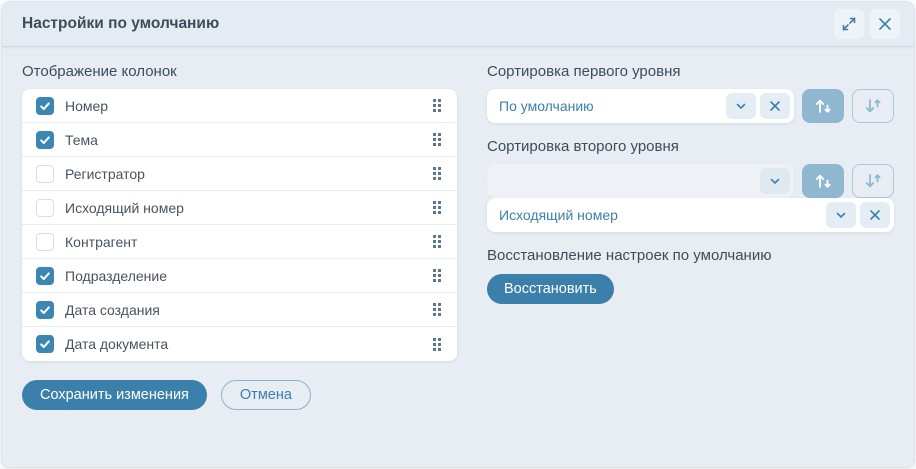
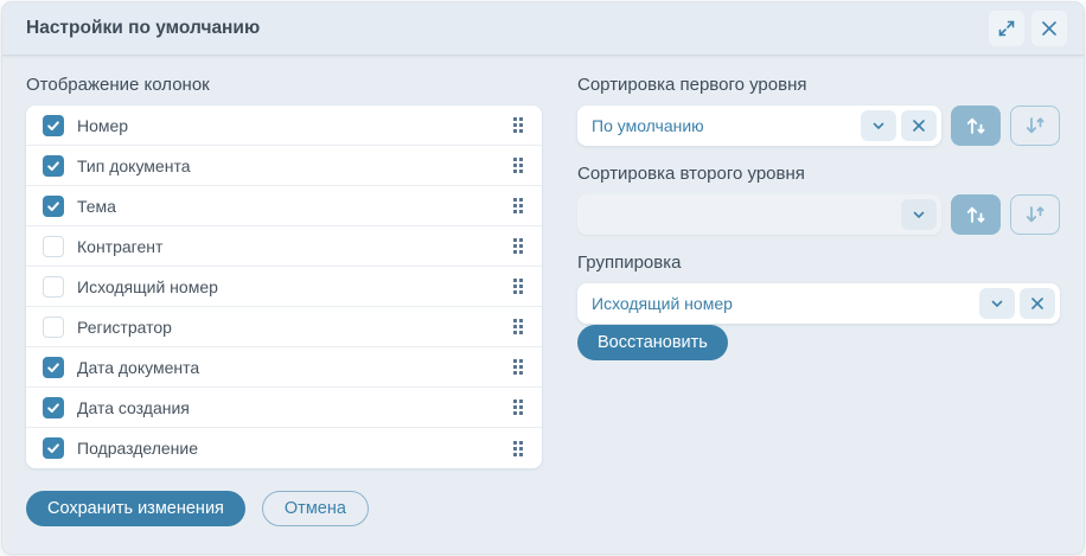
  Настройки по умолчанию
  Отображение колонок
  Номер
+ Тип документа
  Тема
- Регистратор
+ Контрагент
  Исходящий номер
- Контрагент
+ Регистратор
- Подразделение
+ Дата документа
  Дата создания
- Дата документа
+ Подразделение
  Сохранить изменения
  Отмена
  Сортировка первого уровня
  По умолчанию
  Сортировка второго уровня
+ Группировка
  Исходящий номер
- Восстановление настроек по умолчанию
  Восстановить
